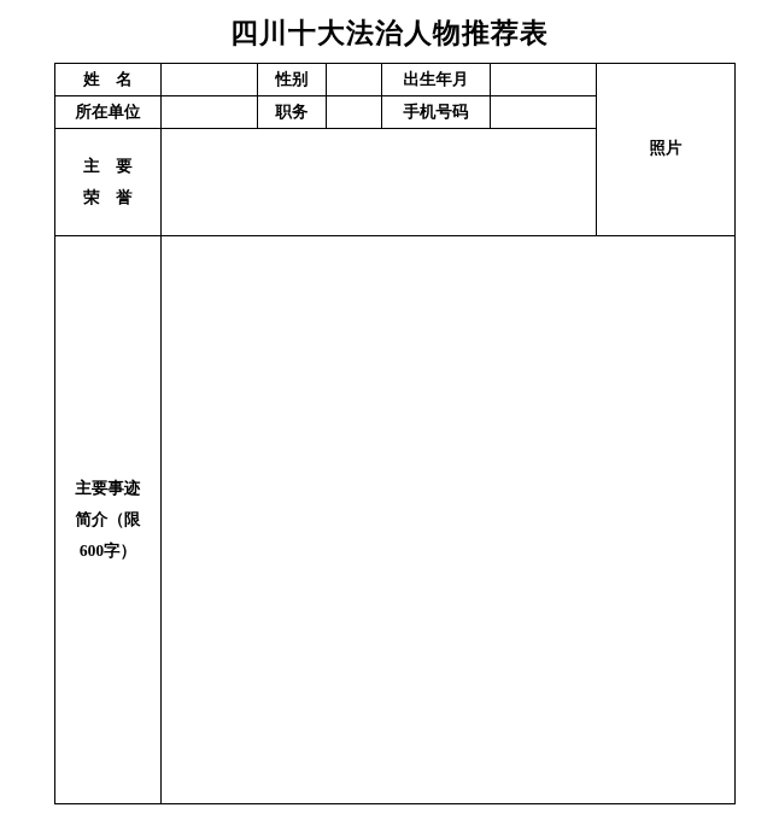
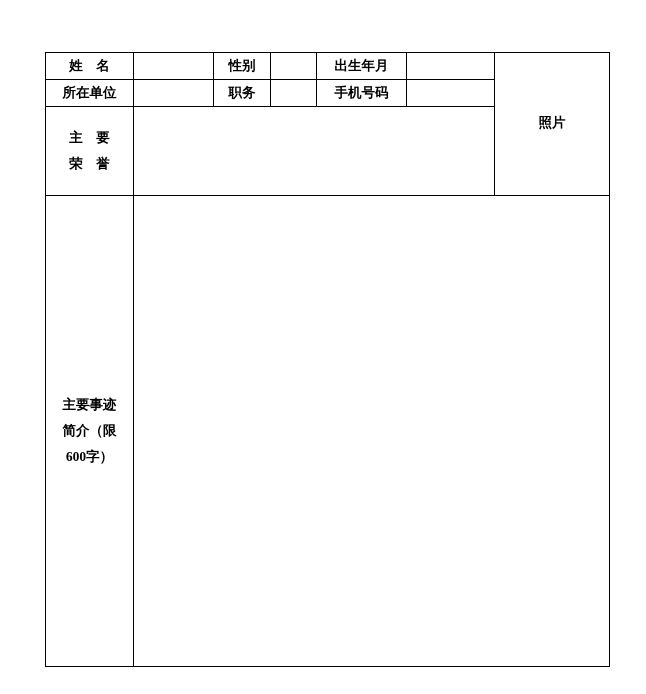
- 四川十大法治人物推荐表
  姓 名		性别		出生年月		照片
  所在单位		职务		手机号码
  主 要 荣 誉
  主要事迹 简介（限 600字）
